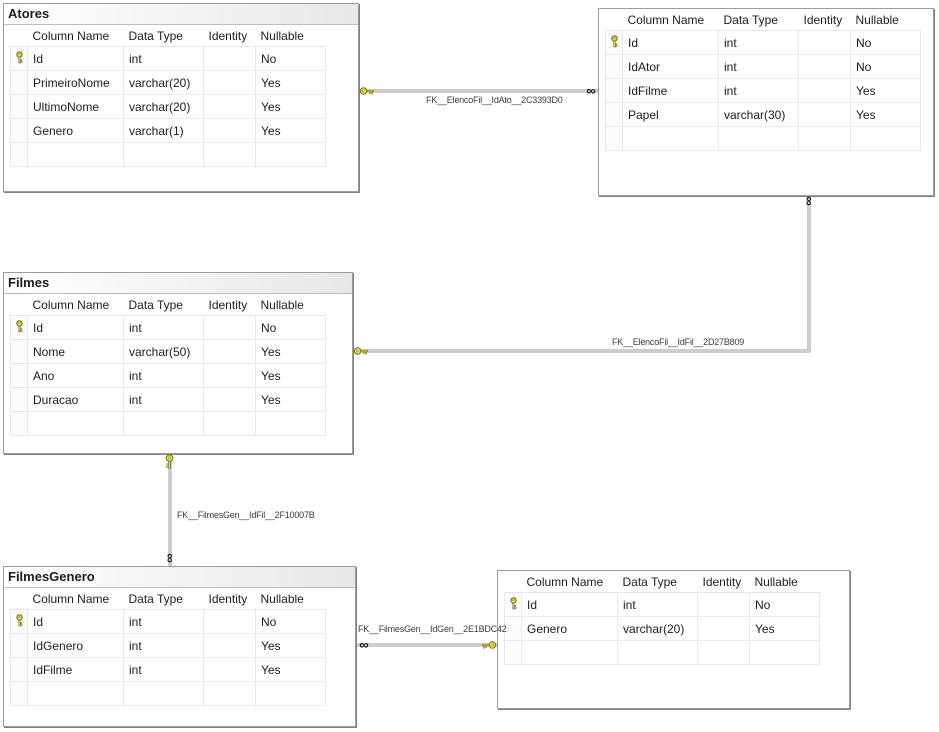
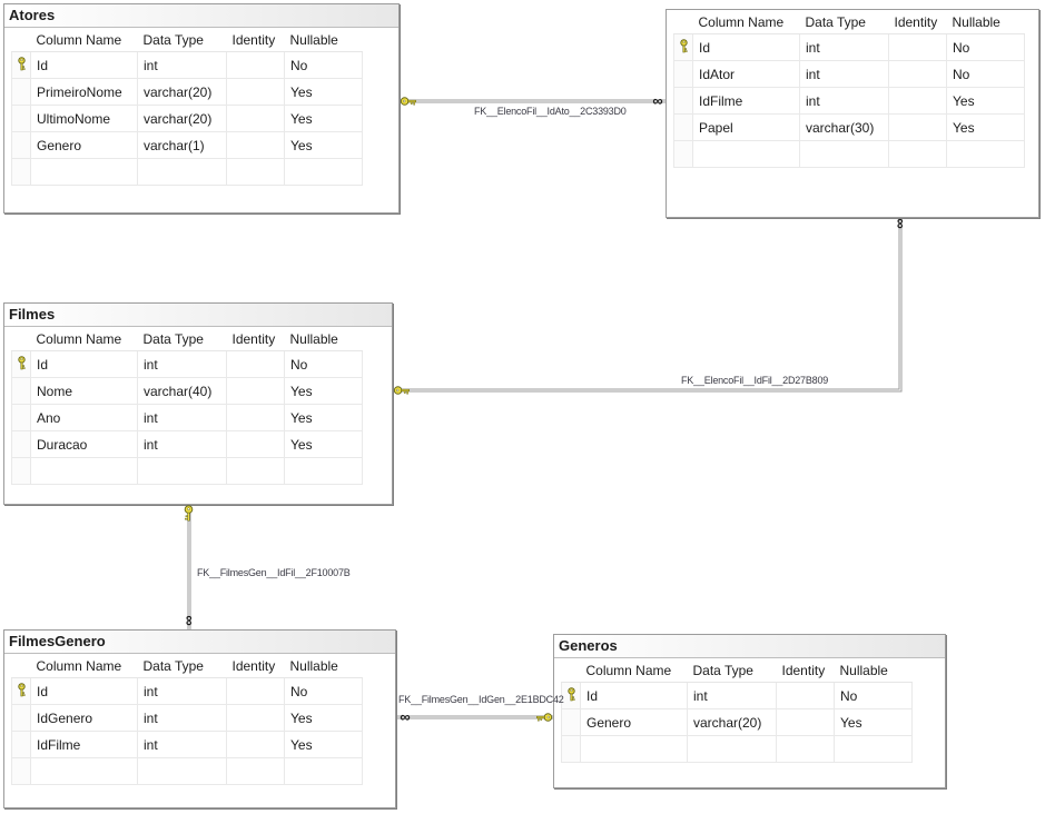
  ∞
  ∞
  FK__ElencoFil__IdAto__2C3393D0
  FK__ElencoFil__IdFil__2D27B809
  FK__FilmesGen__IdFil__2F10007B
  FK__FilmesGen__IdGen__2E1BDC42
  Atores
  	Column Name	Data Type	Identity	Nullable
  	Id	int		No
  	PrimeiroNome	varchar(20)		Yes
  	UltimoNome	varchar(20)		Yes
  	Genero	varchar(1)		Yes
  	Column Name	Data Type	Identity	Nullable
  	Id	int		No
  	IdAtor	int		No
  	IdFilme	int		Yes
  	Papel	varchar(30)		Yes
  Filmes
  	Column Name	Data Type	Identity	Nullable
  	Id	int		No
- 	Nome	varchar(50)		Yes
+ 	Nome	varchar(40)		Yes
  	Ano	int		Yes
  	Duracao	int		Yes
  FilmesGenero
  	Column Name	Data Type	Identity	Nullable
  	Id	int		No
  	IdGenero	int		Yes
  	IdFilme	int		Yes
+ Generos
  	Column Name	Data Type	Identity	Nullable
  	Id	int		No
  	Genero	varchar(20)		Yes
